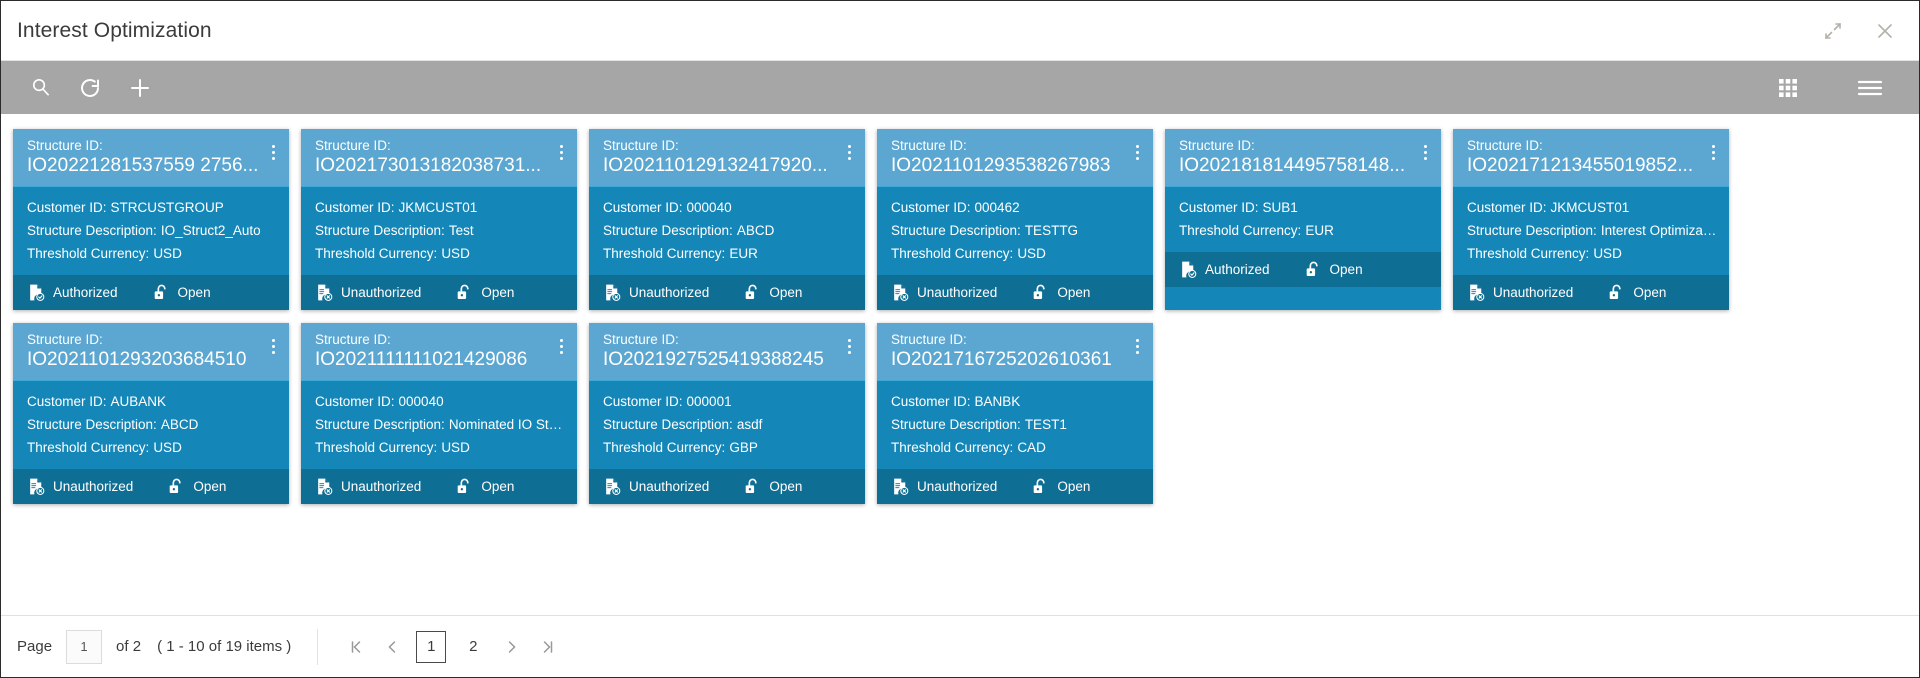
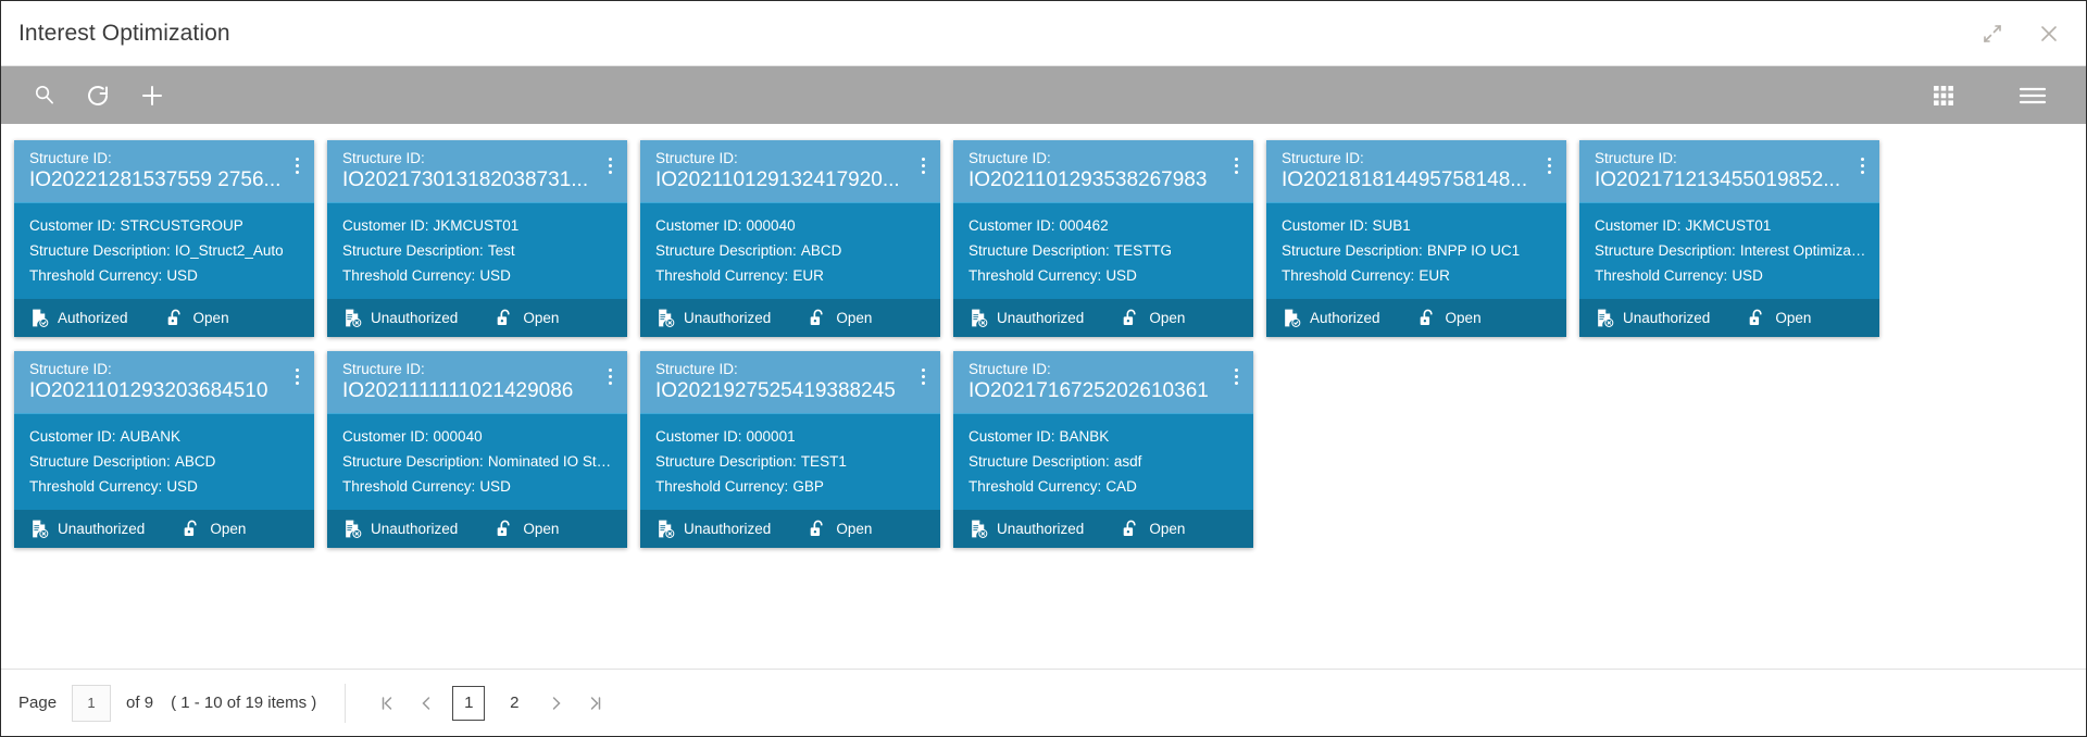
  Interest Optimization
  Structure ID:
  IO20221281537559 2756...
  Customer ID: STRCUSTGROUP
  Structure Description: IO_Struct2_Auto
  Threshold Currency: USD
  Authorized
  Open
  Structure ID:
  IO202173013182038731...
  Customer ID: JKMCUST01
  Structure Description: Test
  Threshold Currency: USD
  Unauthorized
  Open
  Structure ID:
  IO202110129132417920...
  Customer ID: 000040
  Structure Description: ABCD
  Threshold Currency: EUR
  Unauthorized
  Open
  Structure ID:
  IO2021101293538267983
  Customer ID: 000462
  Structure Description: TESTTG
  Threshold Currency: USD
  Unauthorized
  Open
  Structure ID:
  IO202181814495758148...
  Customer ID: SUB1
+ Structure Description: BNPP IO UC1
  Threshold Currency: EUR
  Authorized
  Open
  Structure ID:
  IO202171213455019852...
  Customer ID: JKMCUST01
  Structure Description: Interest Optimizati..
  Threshold Currency: USD
  Unauthorized
  Open
  Structure ID:
  IO2021101293203684510
  Customer ID: AUBANK
  Structure Description: ABCD
  Threshold Currency: USD
  Unauthorized
  Open
  Structure ID:
  IO2021111111021429086
  Customer ID: 000040
  Structure Description: Nominated IO Stru.
  Threshold Currency: USD
  Unauthorized
  Open
  Structure ID:
  IO2021927525419388245
  Customer ID: 000001
- Structure Description: asdf
+ Structure Description: TEST1
  Threshold Currency: GBP
  Unauthorized
  Open
  Structure ID:
  IO2021716725202610361
  Customer ID: BANBK
- Structure Description: TEST1
+ Structure Description: asdf
  Threshold Currency: CAD
  Unauthorized
  Open
  Page
  1
- of 2
+ of 9
  ( 1 - 10 of 19 items )
  1
  2
